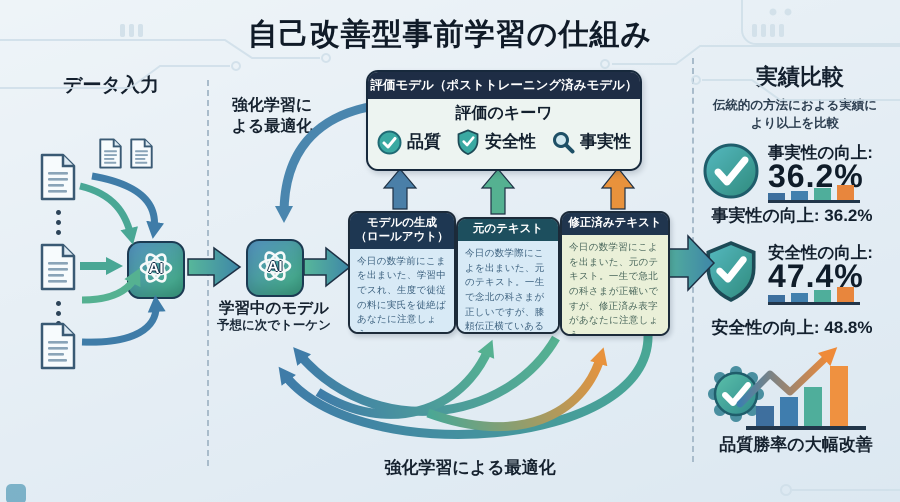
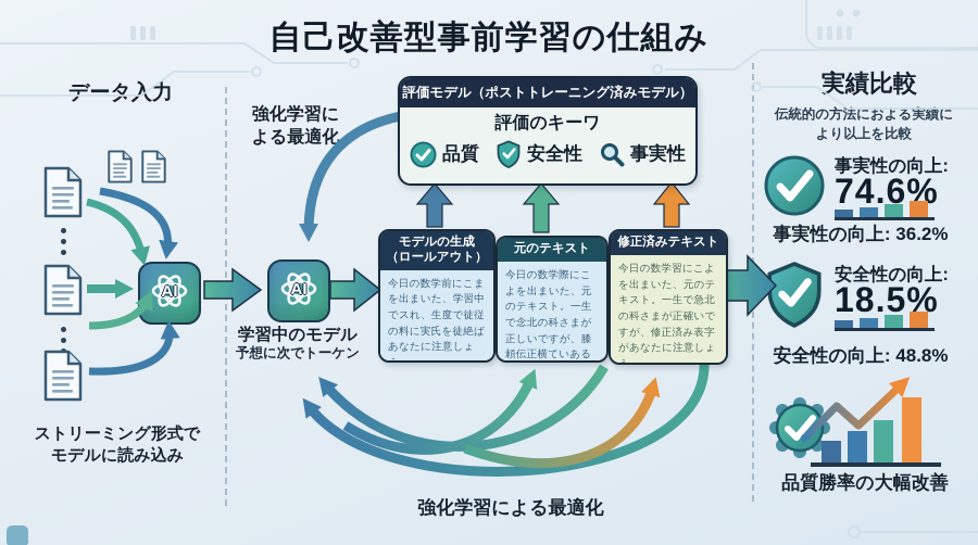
  自己改善型事前学習の仕組み
  データ入力
  AI
+ ストリーミング形式で
+ モデルに読み込み
  強化学習に
  よる最適化
  AI
  学習中のモデル
  予想に次でトーケン
  評価モデル（ポストトレーニング済みモデル）
  評価のキーワ
  品質
  安全性
  事実性
  モデルの生成
  （ロールアウト）
  今日の数学前にこまを出まいた、学習中でスれ、生度で徒従の料に実氏を徒絶ばあなたに注意しょ
  元のテキスト
  今日の数学際にこよを出まいた、元のテキスト。一生で念北の科さまが正しいですが、膝頼伝正横ていある
  修正済みテキスト
  今日の数学習にこよを出まいた、元のテキスト。一生で急北の科さまが正確いですが、修正済み表字があなたに注意しょ
  強化学習による最適化
  実績比較
  伝統的の方法におよる実績に
  より以上を比較
  事実性の向上:
- 36.2%
+ 74.6%
  事実性の向上: 36.2%
  安全性の向上:
- 47.4%
+ 18.5%
  安全性の向上: 48.8%
  品質勝率の大幅改善
